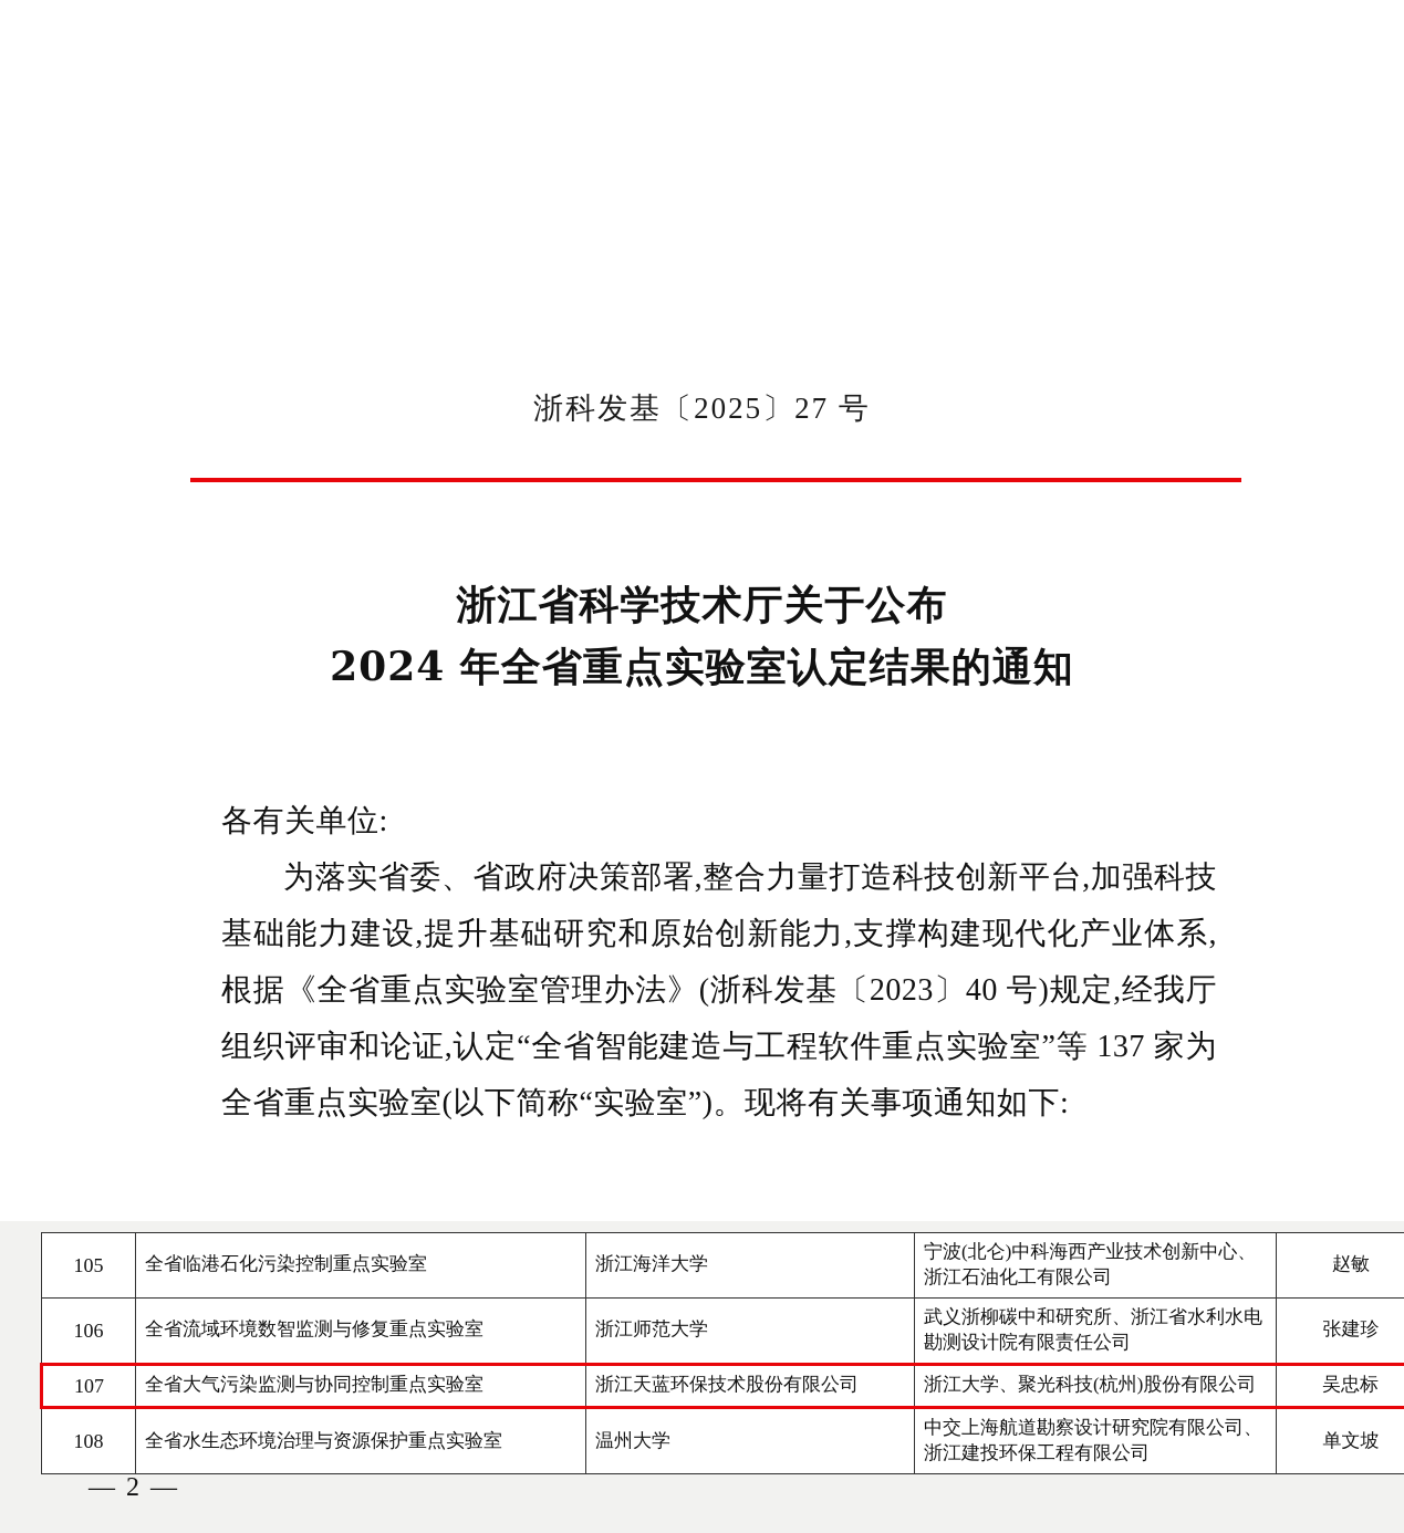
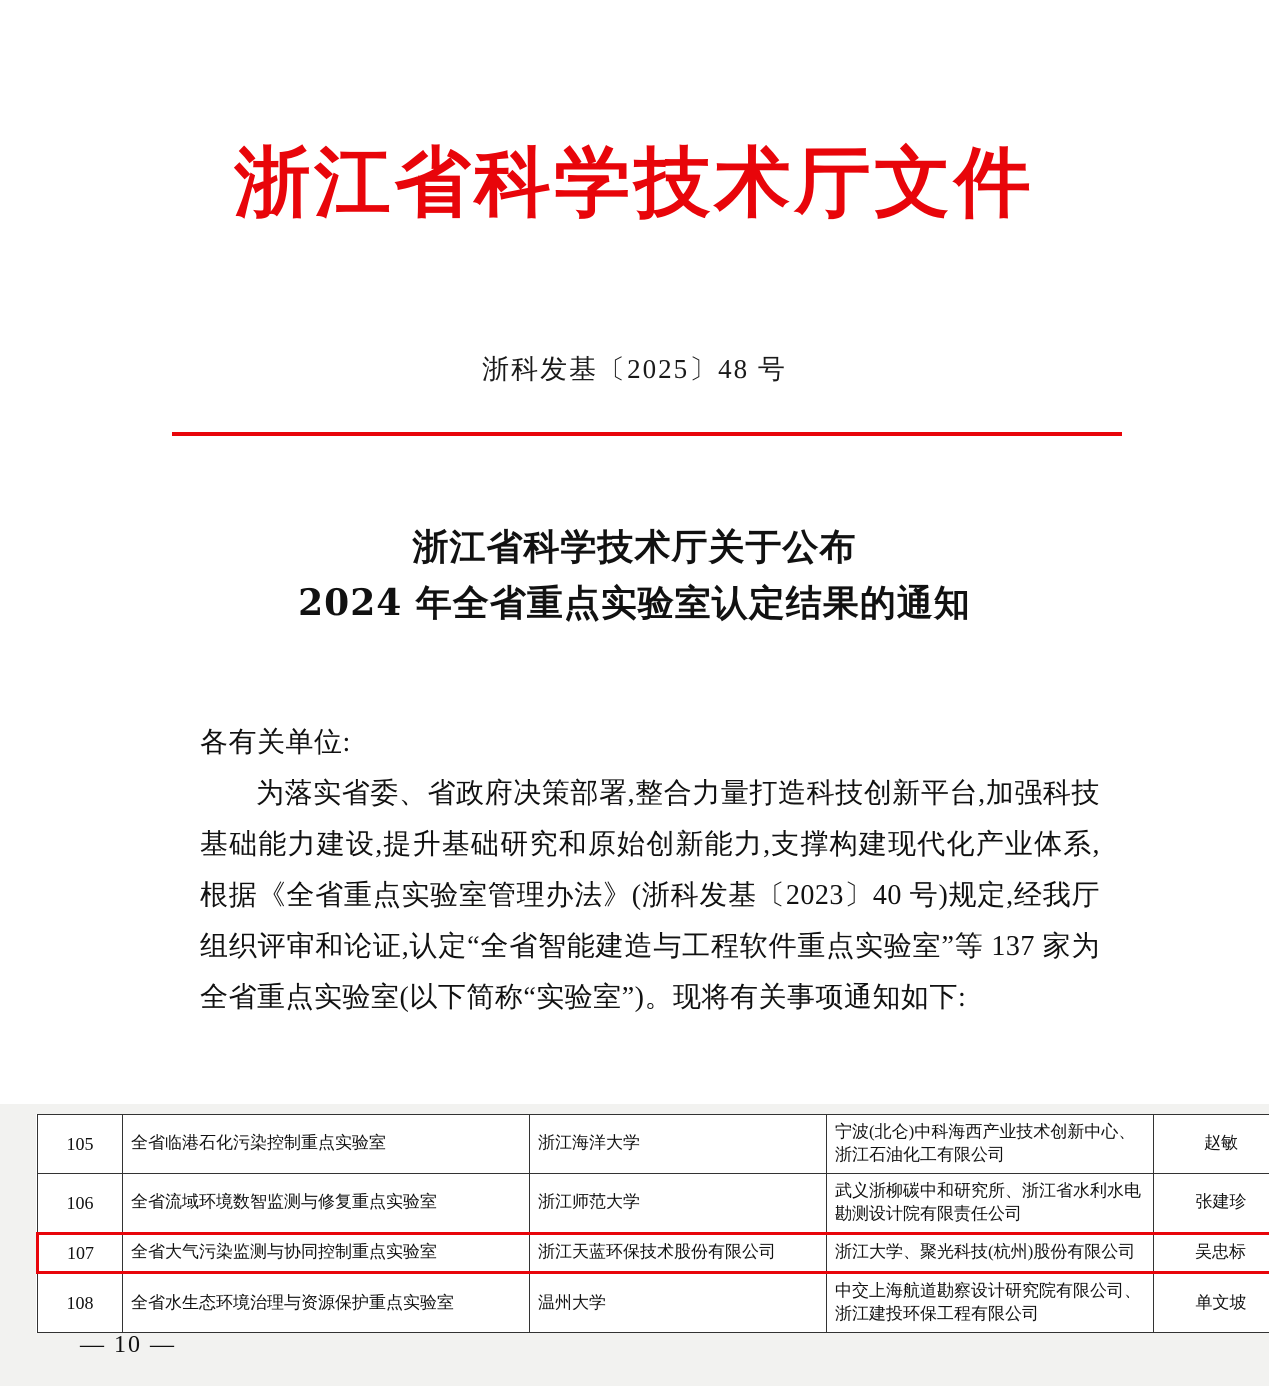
+ 浙江省科学技术厅文件
- 浙科发基〔2025〕27 号
+ 浙科发基〔2025〕48 号
  浙江省科学技术厅关于公布
  2024 年全省重点实验室认定结果的通知
  各有关单位:
  为落实省委、省政府决策部署,整合力量打造科技创新平台,加强科技基础能力建设,提升基础研究和原始创新能力,支撑构建现代化产业体系,根据《全省重点实验室管理办法》(浙科发基〔2023〕40 号)规定,经我厅组织评审和论证,认定“全省智能建造与工程软件重点实验室”等 137 家为全省重点实验室(以下简称“实验室”)。现将有关事项通知如下:
  105	全省临港石化污染控制重点实验室	浙江海洋大学	宁波(北仑)中科海西产业技术创新中心、浙江石油化工有限公司	赵敏
  106	全省流域环境数智监测与修复重点实验室	浙江师范大学	武义浙柳碳中和研究所、浙江省水利水电勘测设计院有限责任公司	张建珍
  107	全省大气污染监测与协同控制重点实验室	浙江天蓝环保技术股份有限公司	浙江大学、聚光科技(杭州)股份有限公司	吴忠标
  108	全省水生态环境治理与资源保护重点实验室	温州大学	中交上海航道勘察设计研究院有限公司、浙江建投环保工程有限公司	单文坡
- — 2 —
+ — 10 —
